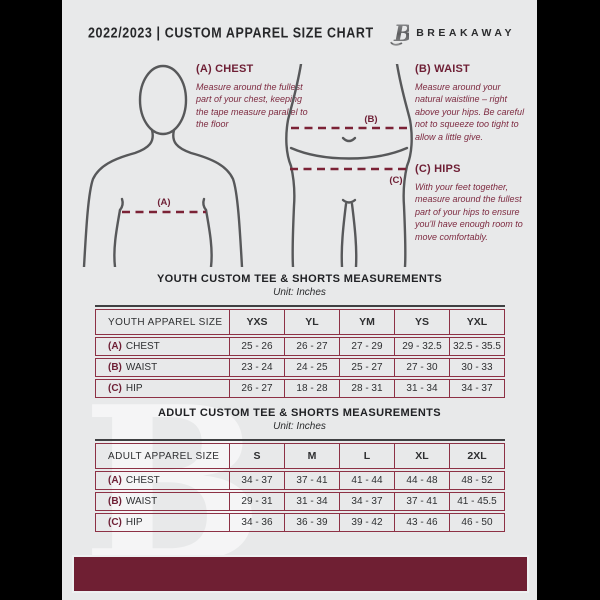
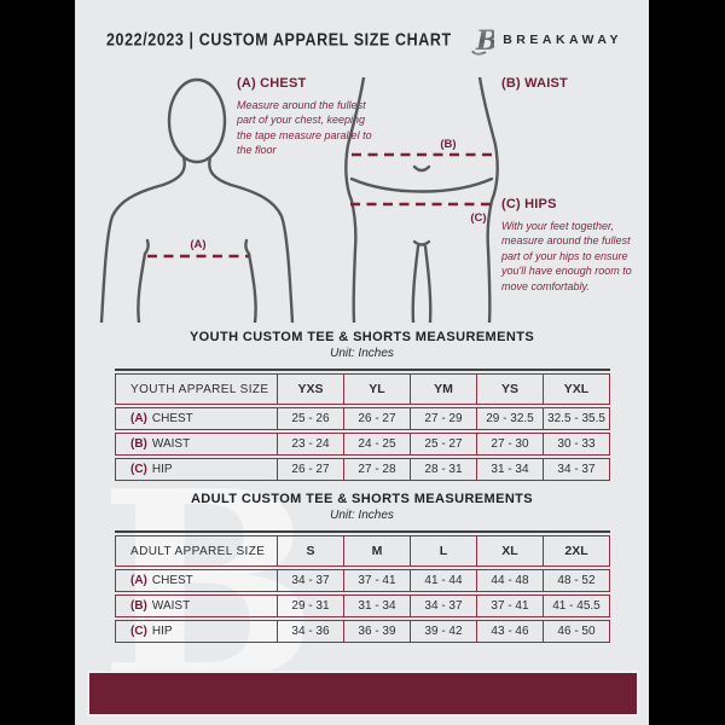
  2022/2023 | CUSTOM APPAREL SIZE CHART
  B
  BREAKAWAY
  (A)
  (A) CHEST
  Measure around the fullest part of your chest, keepig the tape measure paralel to the floor
  (B)
  (C)
  (B) WAIST
- Measure around your natural waistline – right above your hips. Be careful not to squeeze too tight to allow a little give.
  (C) HIPS
  With your feet together, measure around the fullest part of your hips to ensure you'll have enough room to move comfortably.
  B
  YOUTH CUSTOM TEE & SHORTS MEASUREMENTS
  Unit: Inches
  YOUTH APPAREL SIZE
  YXS
  YL
  YM
  YS
  YXL
  (A)
  CHEST
  25 - 26
  26 - 27
  27 - 29
  29 - 32.5
  32.5 - 35.5
  (B)
  WAIST
  23 - 24
  24 - 25
  25 - 27
  27 - 30
  30 - 33
  (C)
  HIP
  26 - 27
- 18 - 28
+ 27 - 28
  28 - 31
  31 - 34
  34 - 37
  ADULT CUSTOM TEE & SHORTS MEASUREMENTS
  Unit: Inches
  ADULT APPAREL SIZE
  S
  M
  L
  XL
  2XL
  (A)
  CHEST
  34 - 37
  37 - 41
  41 - 44
  44 - 48
  48 - 52
  (B)
  WAIST
  29 - 31
  31 - 34
  34 - 37
  37 - 41
  41 - 45.5
  (C)
  HIP
  34 - 36
  36 - 39
  39 - 42
  43 - 46
  46 - 50
